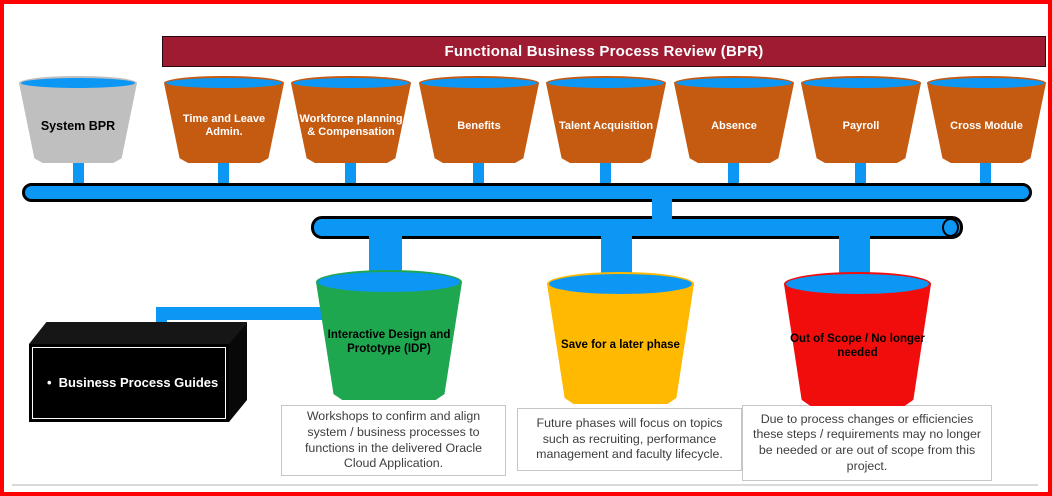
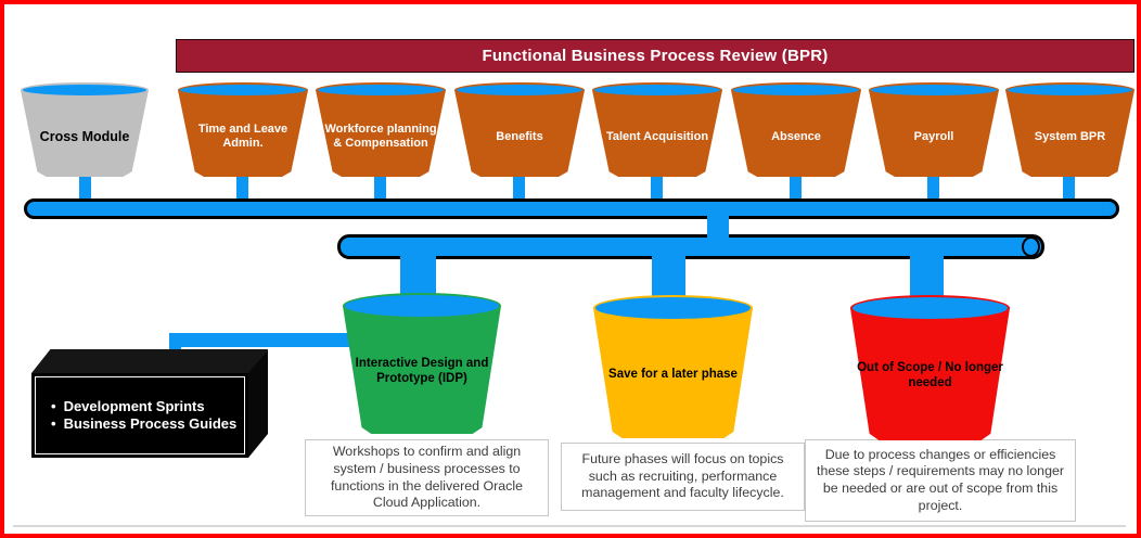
  Functional Business Process Review (BPR)
- System BPR
+ Cross Module
  Time and Leave Admin.
  Workforce planning & Compensation
  Benefits
  Talent Acquisition
  Absence
  Payroll
- Cross Module
+ System BPR
+ Development Sprints
  Business Process Guides
  Interactive Design and Prototype (IDP)
  Save for a later phase
  Out of Scope / No longer needed
  Workshops to confirm and align system / business processes to functions in the delivered Oracle Cloud Application.
  Future phases will focus on topics such as recruiting, performance management and faculty lifecycle.
  Due to process changes or efficiencies these steps / requirements may no longer be needed or are out of scope from this project.
